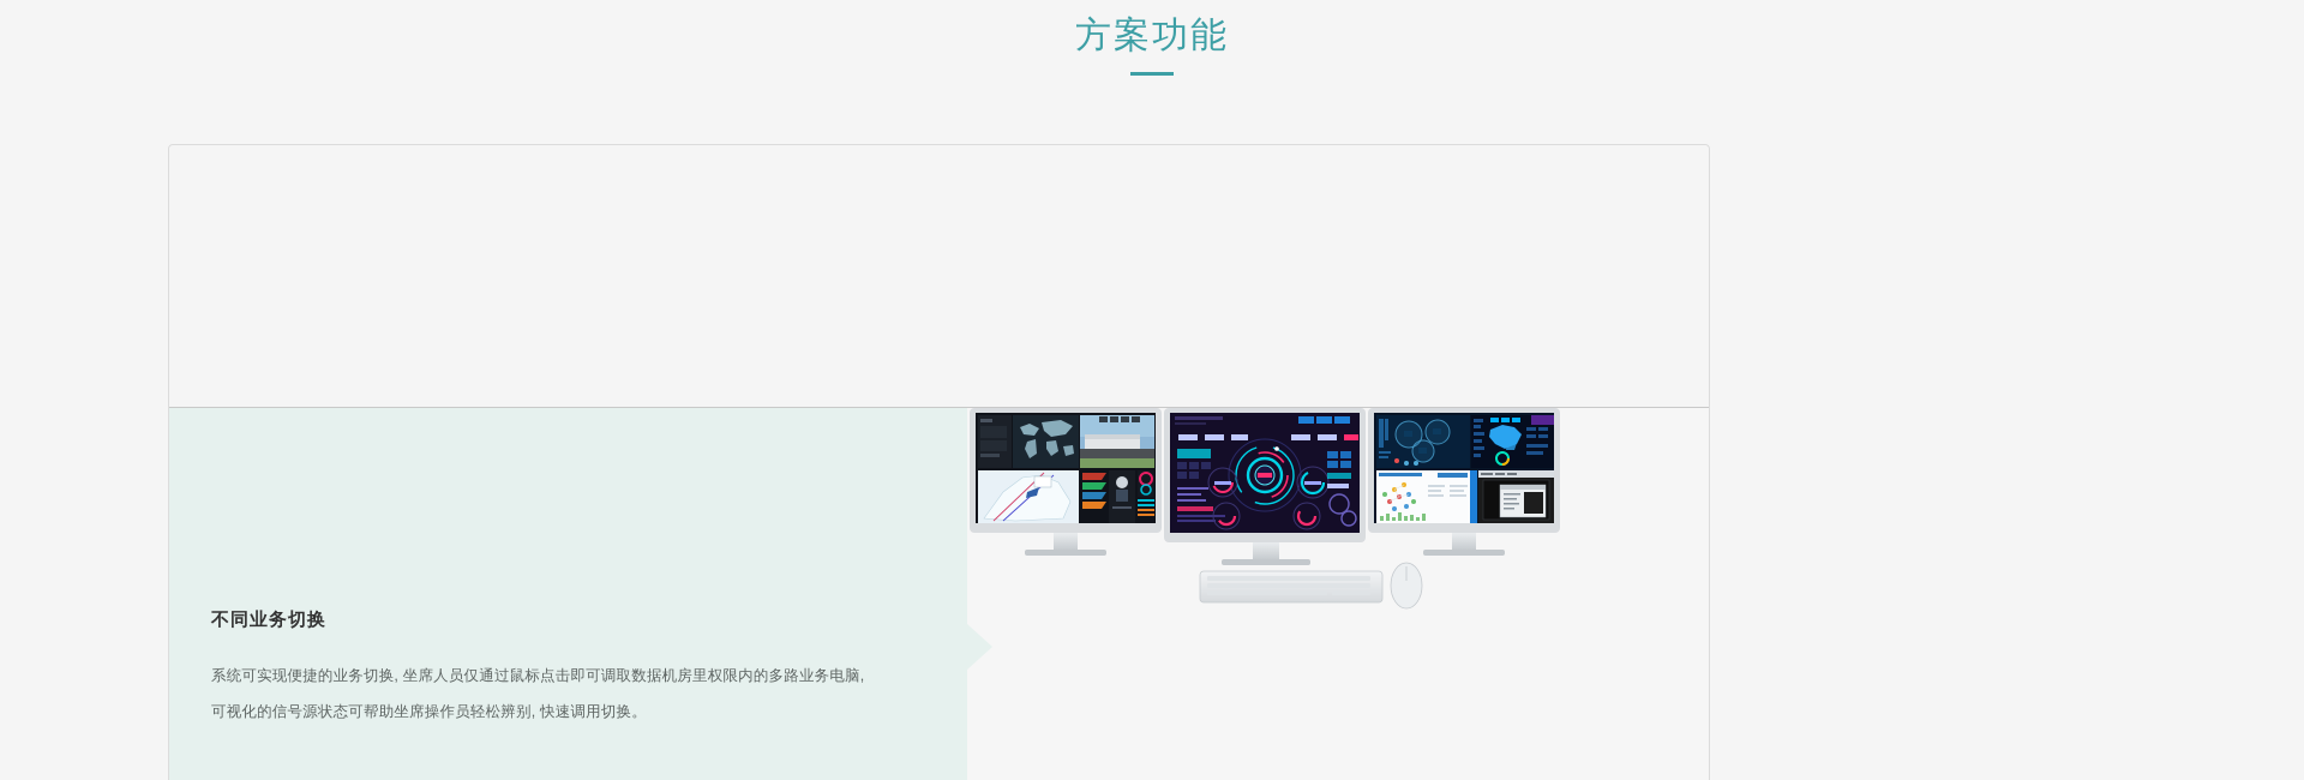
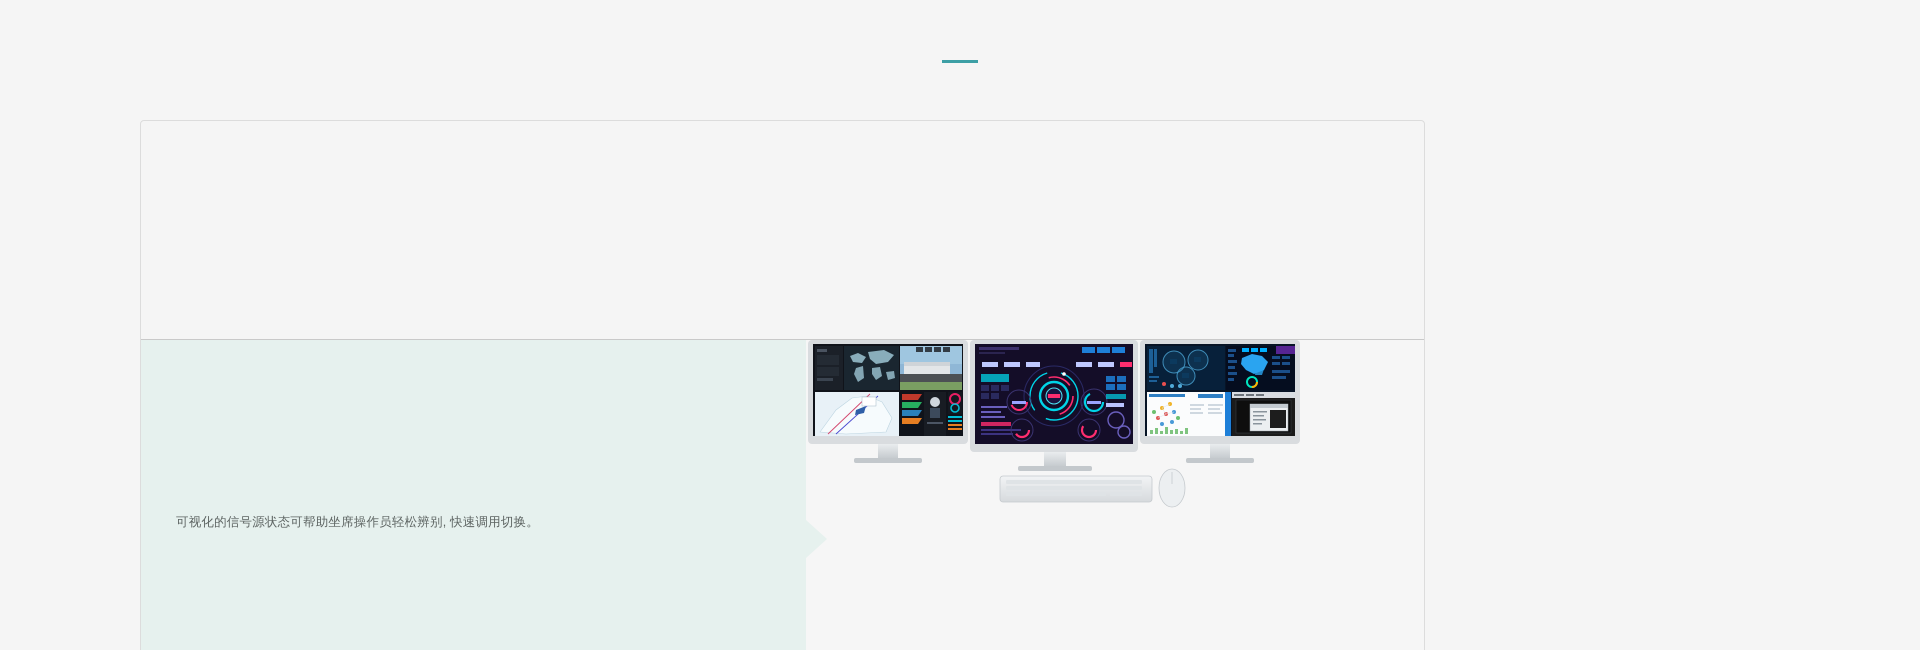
- 方案功能
- 不同业务切换
- 系统可实现便捷的业务切换, 坐席人员仅通过鼠标点击即可调取数据机房里权限内的多路业务电脑,
  可视化的信号源状态可帮助坐席操作员轻松辨别, 快速调用切换。
